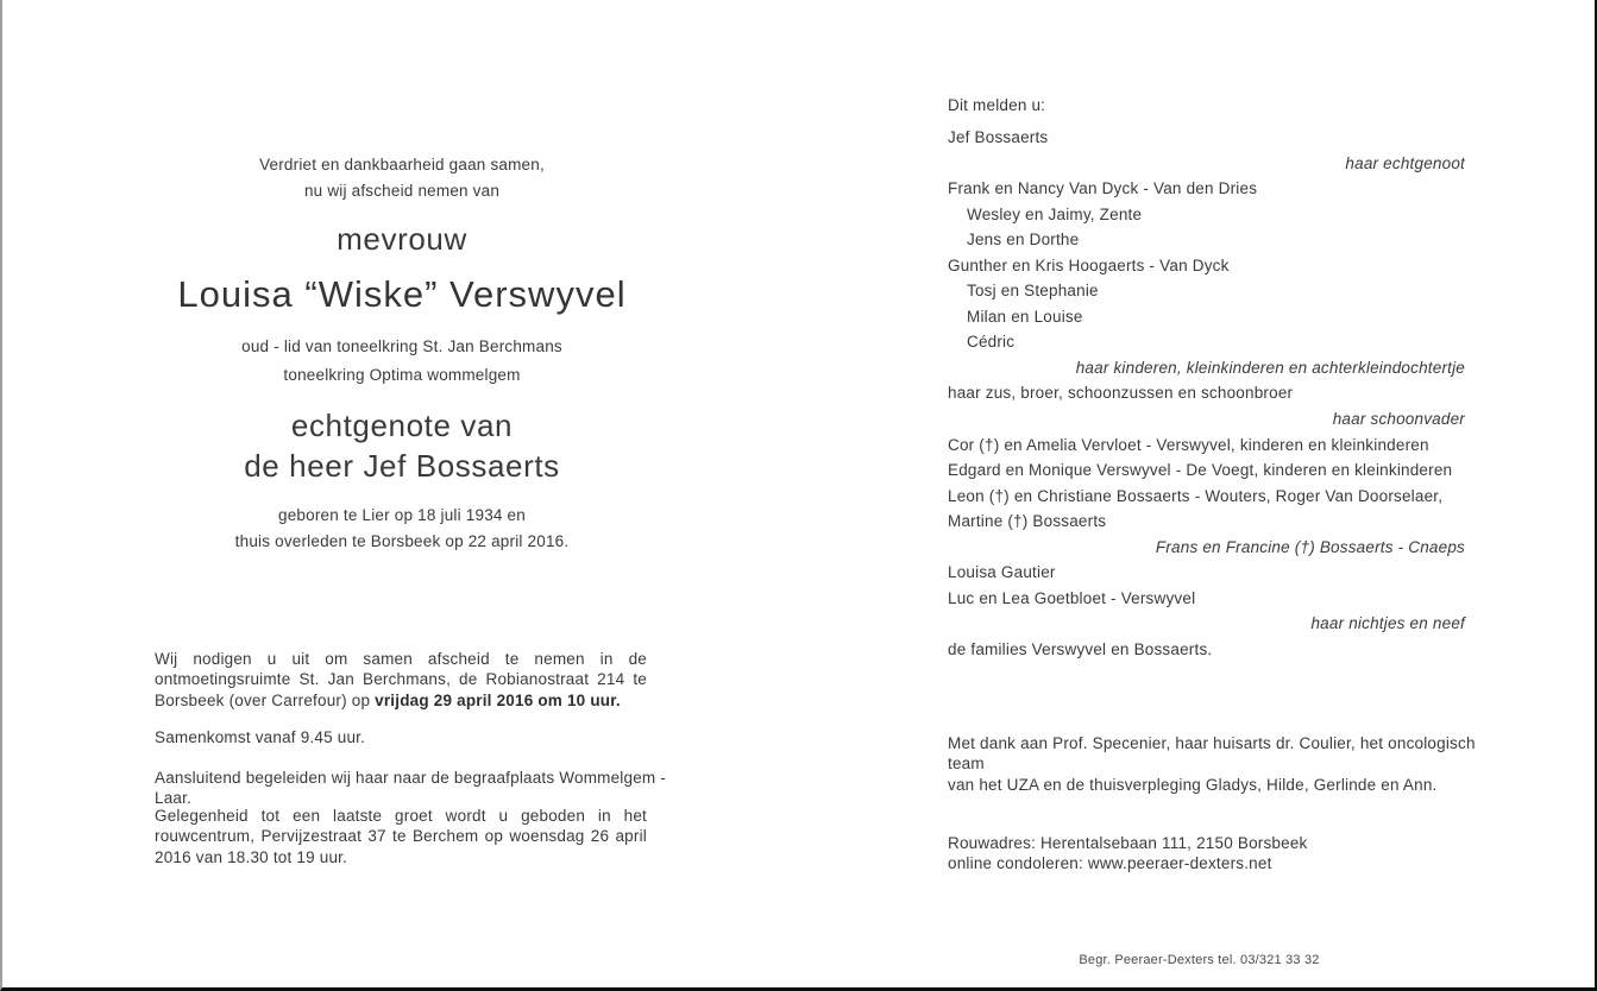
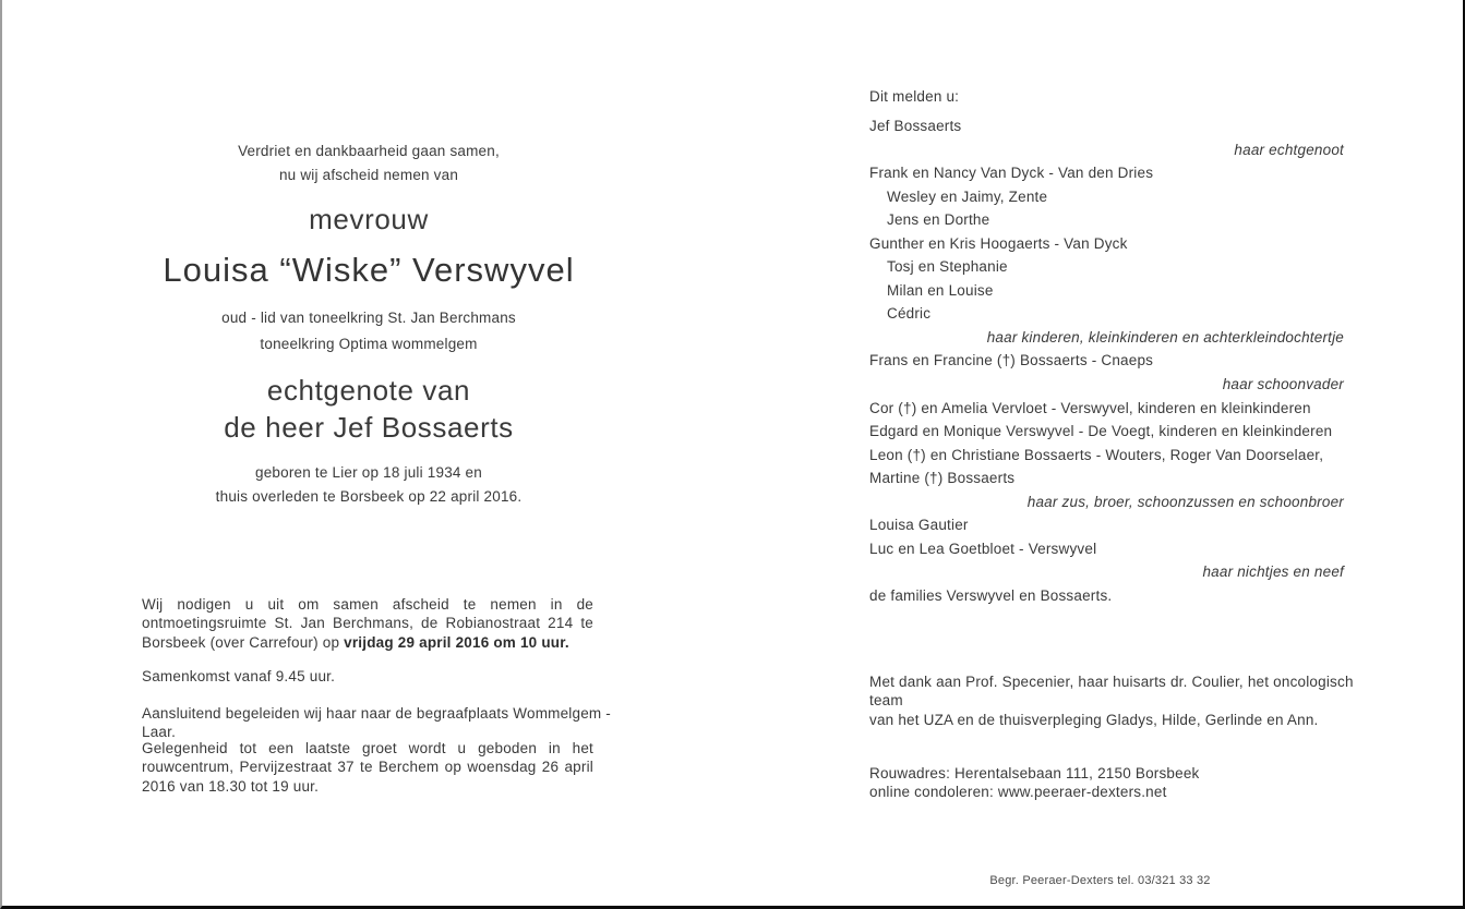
  Verdriet en dankbaarheid gaan samen,
  nu wij afscheid nemen van
  mevrouw
  Louisa “Wiske” Verswyvel
  oud - lid van toneelkring St. Jan Berchmans
  toneelkring Optima wommelgem
  echtgenote van
  de heer Jef Bossaerts
  geboren te Lier op 18 juli 1934 en
  thuis overleden te Borsbeek op 22 april 2016.
  Wij nodigen u uit om samen afscheid te nemen in de ontmoetingsruimte St. Jan Berchmans, de Robianostraat 214 te Borsbeek (over Carrefour) op vrijdag 29 april 2016 om 10 uur.
  Samenkomst vanaf 9.45 uur.
  Aansluitend begeleiden wij haar naar de begraafplaats Wommelgem - Laar.
  Gelegenheid tot een laatste groet wordt u geboden in het rouwcentrum, Pervijzestraat 37 te Berchem op woensdag 26 april 2016 van 18.30 tot 19 uur.
  Dit melden u:
  Jef Bossaerts
  haar echtgenoot
  Frank en Nancy Van Dyck - Van den Dries
  Wesley en Jaimy, Zente
  Jens en Dorthe
  Gunther en Kris Hoogaerts - Van Dyck
  Tosj en Stephanie
  Milan en Louise
  Cédric
  haar kinderen, kleinkinderen en achterkleindochtertje
- haar zus, broer, schoonzussen en schoonbroer
+ Frans en Francine (†) Bossaerts - Cnaeps
  haar schoonvader
  Cor (†) en Amelia Vervloet - Verswyvel, kinderen en kleinkinderen
  Edgard en Monique Verswyvel - De Voegt, kinderen en kleinkinderen
  Leon (†) en Christiane Bossaerts - Wouters, Roger Van Doorselaer,
  Martine (†) Bossaerts
- Frans en Francine (†) Bossaerts - Cnaeps
+ haar zus, broer, schoonzussen en schoonbroer
  Louisa Gautier
  Luc en Lea Goetbloet - Verswyvel
  haar nichtjes en neef
  de families Verswyvel en Bossaerts.
  Met dank aan Prof. Specenier, haar huisarts dr. Coulier, het oncologisch team
  van het UZA en de thuisverpleging Gladys, Hilde, Gerlinde en Ann.
  Rouwadres: Herentalsebaan 111, 2150 Borsbeek
  online condoleren: www.peeraer-dexters.net
  Begr. Peeraer-Dexters tel. 03/321 33 32
